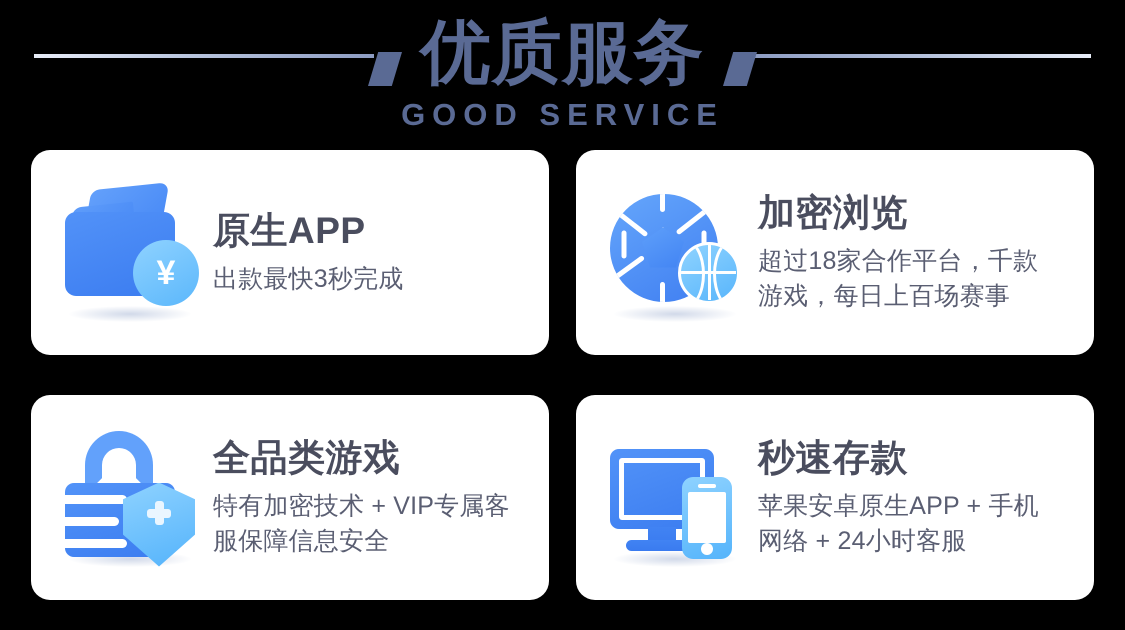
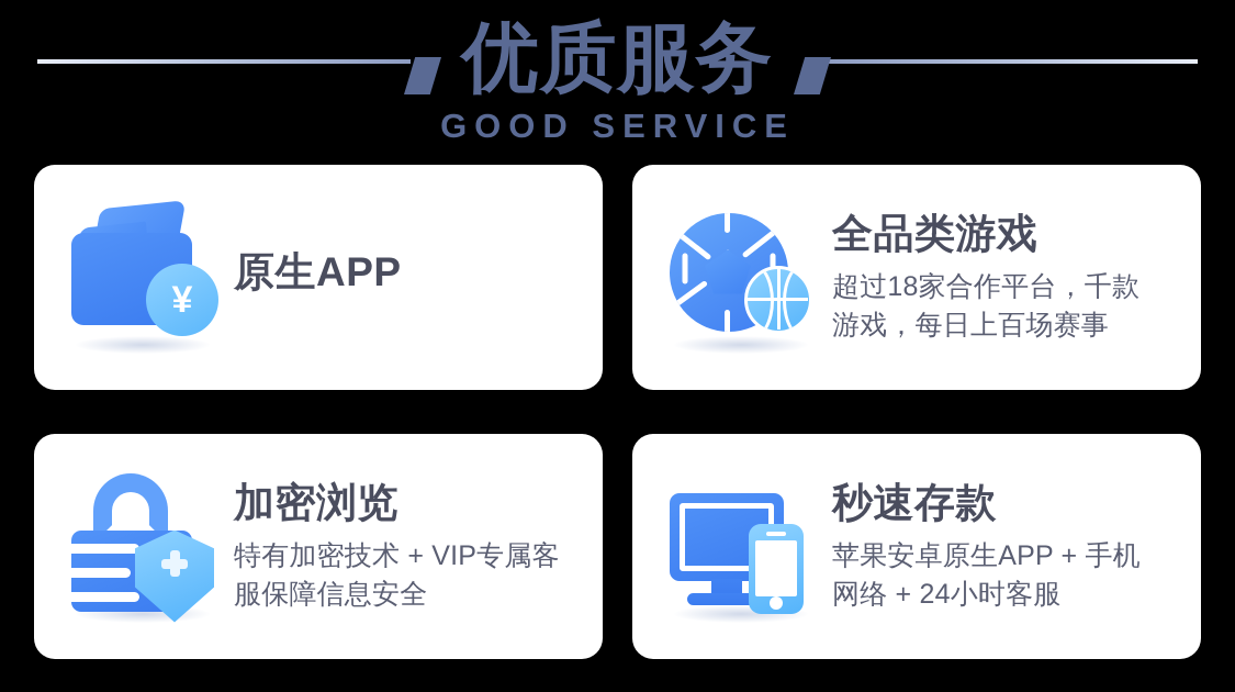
  优质服务
  GOOD SERVICE
  ¥
  原生APP
- 出款最快3秒完成
- 加密浏览
+ 全品类游戏
  超过18家合作平台，千款
  游戏，每日上百场赛事
- 全品类游戏
+ 加密浏览
  特有加密技术 + VIP专属客
  服保障信息安全
  秒速存款
  苹果安卓原生APP + 手机
  网络 + 24小时客服
